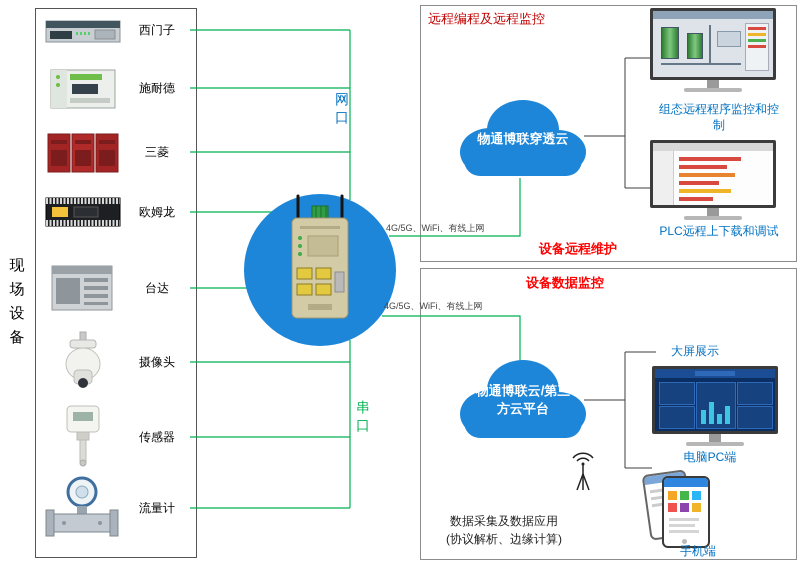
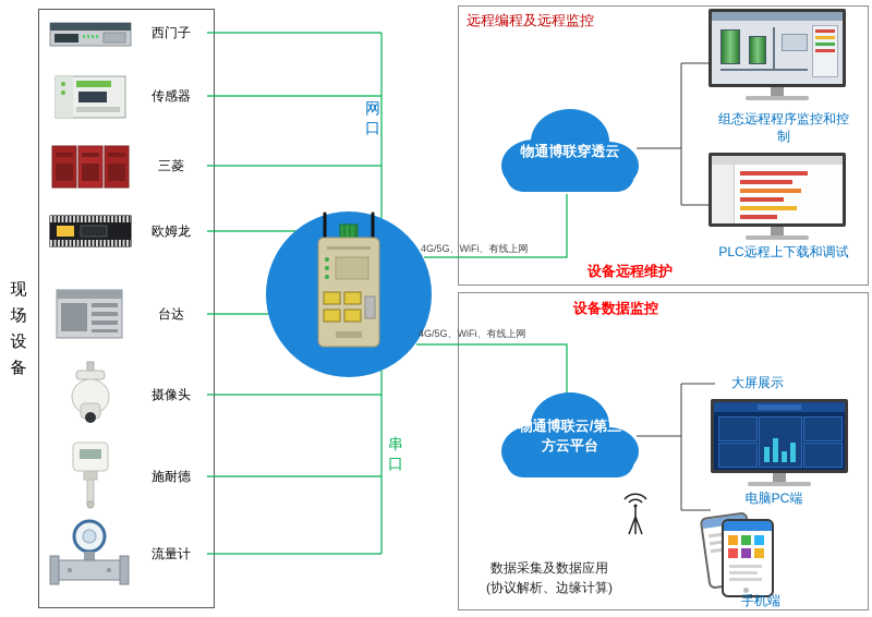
  现场设备
  西门子
- 施耐德
+ 传感器
  三菱
  欧姆龙
  台达
  摄像头
- 传感器
+ 施耐德
  流量计
  网口
  串口
  4G/5G、WiFi、有线上网
  4G/5G、WiFi、有线上网
  远程编程及远程监控
  物通博联穿透云
  组态远程程序监控和控制
  PLC远程上下载和调试
  设备远程维护
  设备数据监控
  物通博联云/第三方云平台
  大屏展示
  电脑PC端
  手机端
  数据采集及数据应用
  (协议解析、边缘计算)
